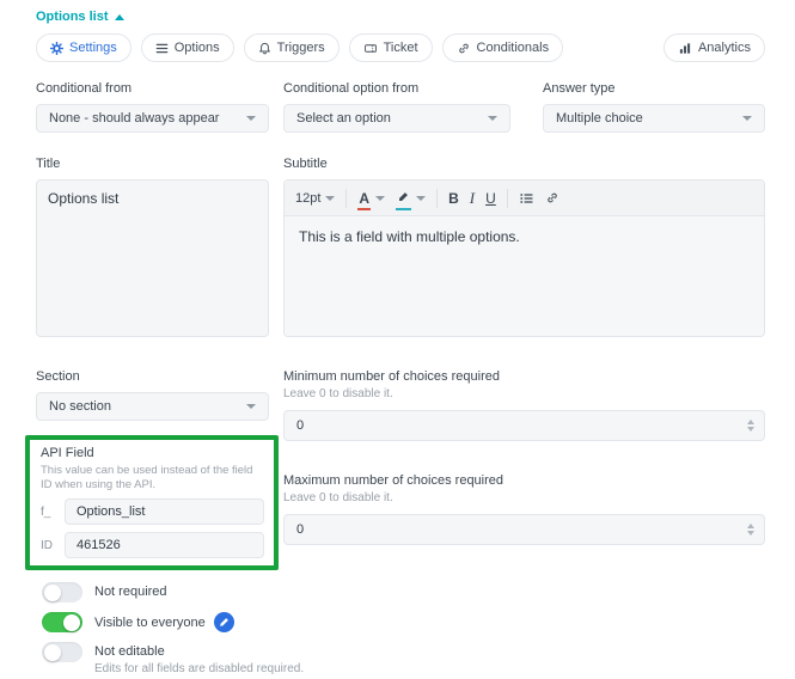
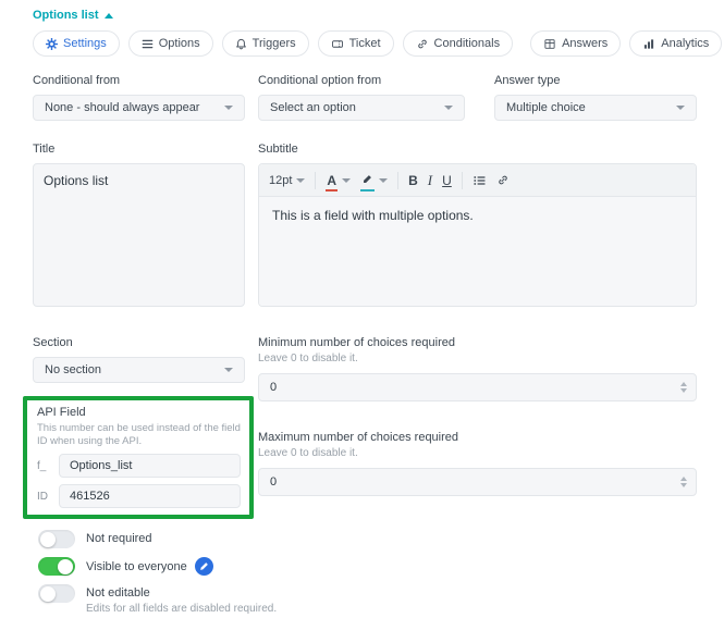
  Options list
  Settings
  Options
  Triggers
  Ticket
  Conditionals
+ Answers
  Analytics
  Conditional from
  None - should always appear
  Conditional option from
  Select an option
  Answer type
  Multiple choice
  Title
  Options list
  Subtitle
  12pt
  A
  B
  I
  U
  This is a field with multiple options.
  Section
  No section
  API Field
- This value can be used instead of the field ID when using the API.
+ This number can be used instead of the field ID when using the API.
  f_
  Options_list
  ID
  461526
  Minimum number of choices required
  Leave 0 to disable it.
  0
  Maximum number of choices required
  Leave 0 to disable it.
  0
  Not required
  Visible to everyone
  Not editable
  Edits for all fields are disabled required.
